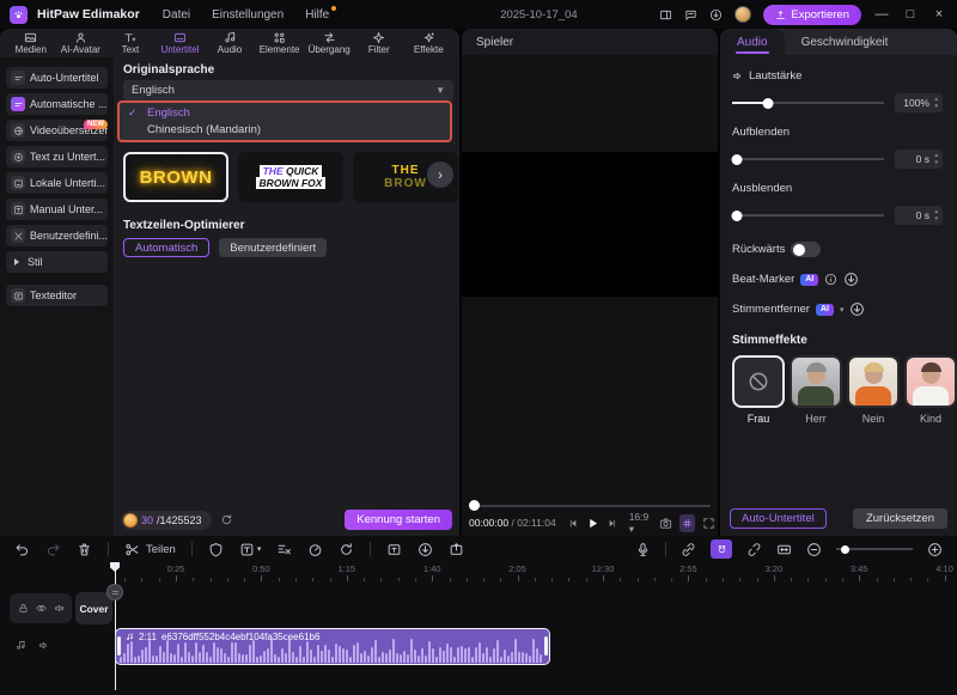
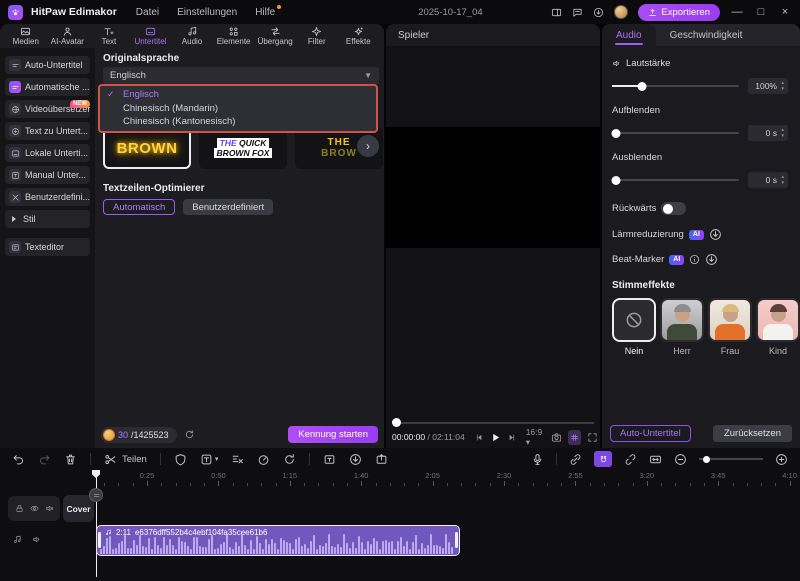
  HitPaw Edimakor
  Datei
  Einstellungen
  Hilfe
  2025-10-17_04
  Exportieren
  —
  □
  ×
  Medien
  AI-Avatar
  Text
  Untertitel
  Audio
  Elemente
  Übergang
  Filter
  Effekte
  Auto-Untertitel
  Automatische ...
  Videoübersetzer
  Text zu Untert...
  Lokale Unterti...
  Manual Unter...
  Benutzerdefini...
  Stil
  Texteditor
  Originalsprache
  Englisch
  ▼
  ✓
  Englisch
  Chinesisch (Mandarin)
+ Chinesisch (Kantonesisch)
  BROWN
  THE QUICK
  BROWN FOX
  THE
  BROW
  ›
  Textzeilen-Optimierer
  Automatisch
  Benutzerdefiniert
  30
  /1425523
  Kennung starten
  Spieler
  00:00:00 / 02:11:04
  16:9 ▾
  Audio
  Geschwindigkeit
  Lautstärke
  100%
  Aufblenden
  0
  s
  Ausblenden
  0
  s
  Rückwärts
+ Lärmreduzierung
  Beat-Marker
- Stimmentferner
  Stimmeffekte
- Frau
+ Nein
  Herr
- Nein
+ Frau
  Kind
  Auto-Untertitel
  Zurücksetzen
  Teilen
  0:25
  0:50
  1:15
  1:40
  2:05
- 12:30
+ 2:30
  2:55
  3:20
  3:45
  4:10
  Cover
  2:11
  e6376dff552b4c4ebf104fa35cee61b6
